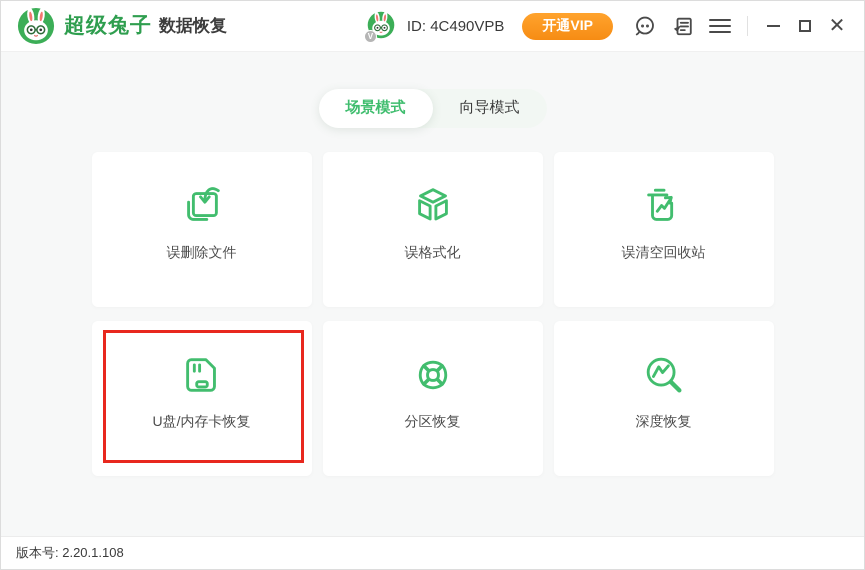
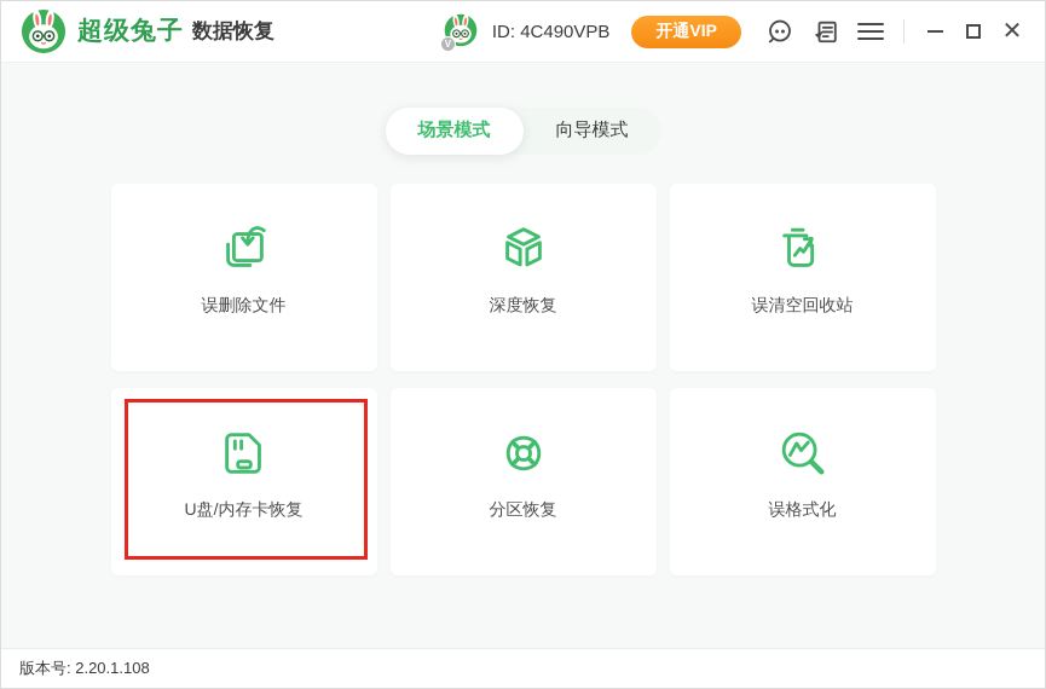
  超级兔子
  数据恢复
  V
  ID: 4C490VPB
  开通VIP
  ✕
  场景模式
  向导模式
  误删除文件
- 误格式化
+ 深度恢复
  误清空回收站
  U盘/内存卡恢复
  分区恢复
- 深度恢复
+ 误格式化
  版本号: 2.20.1.108
